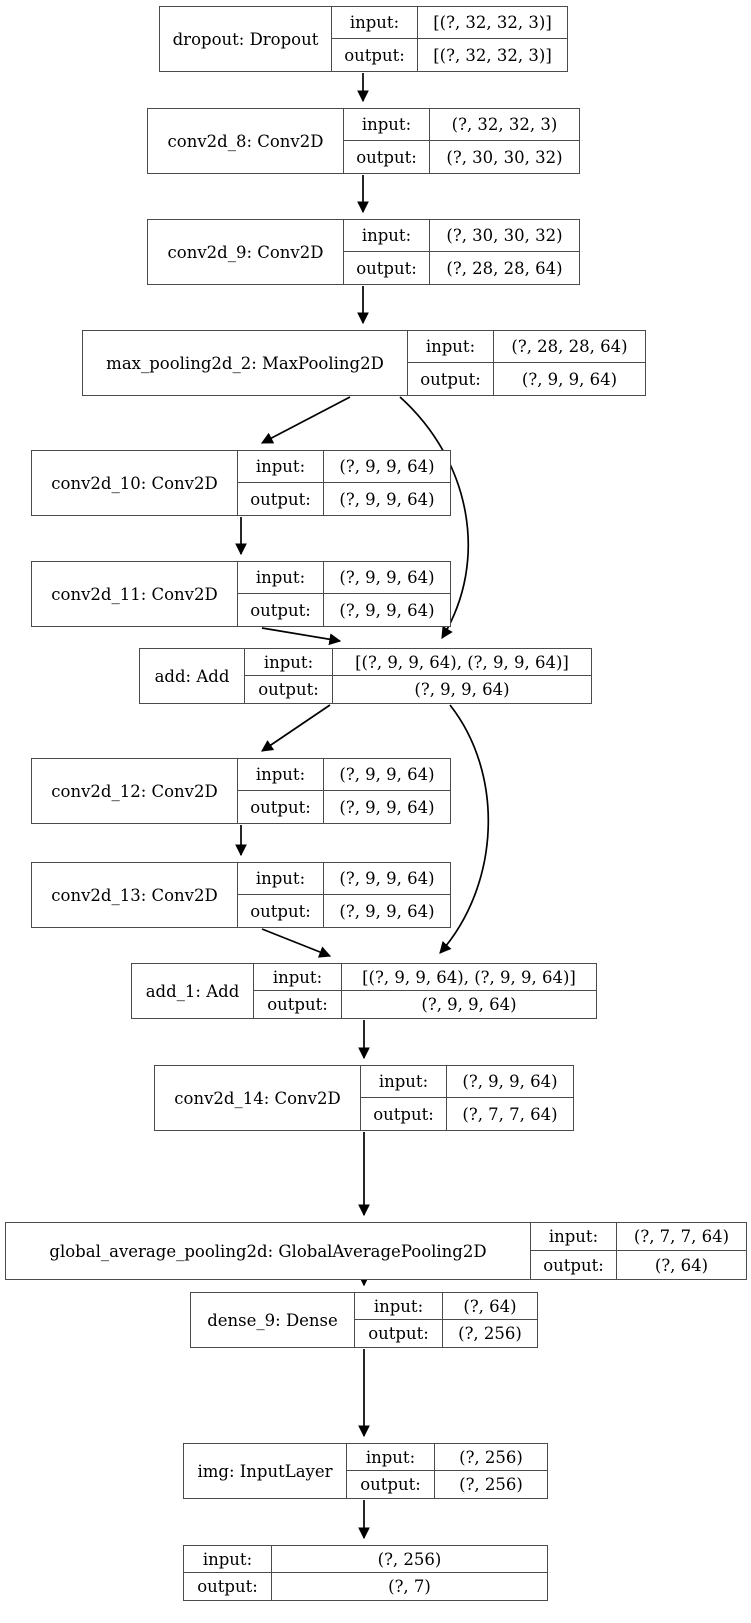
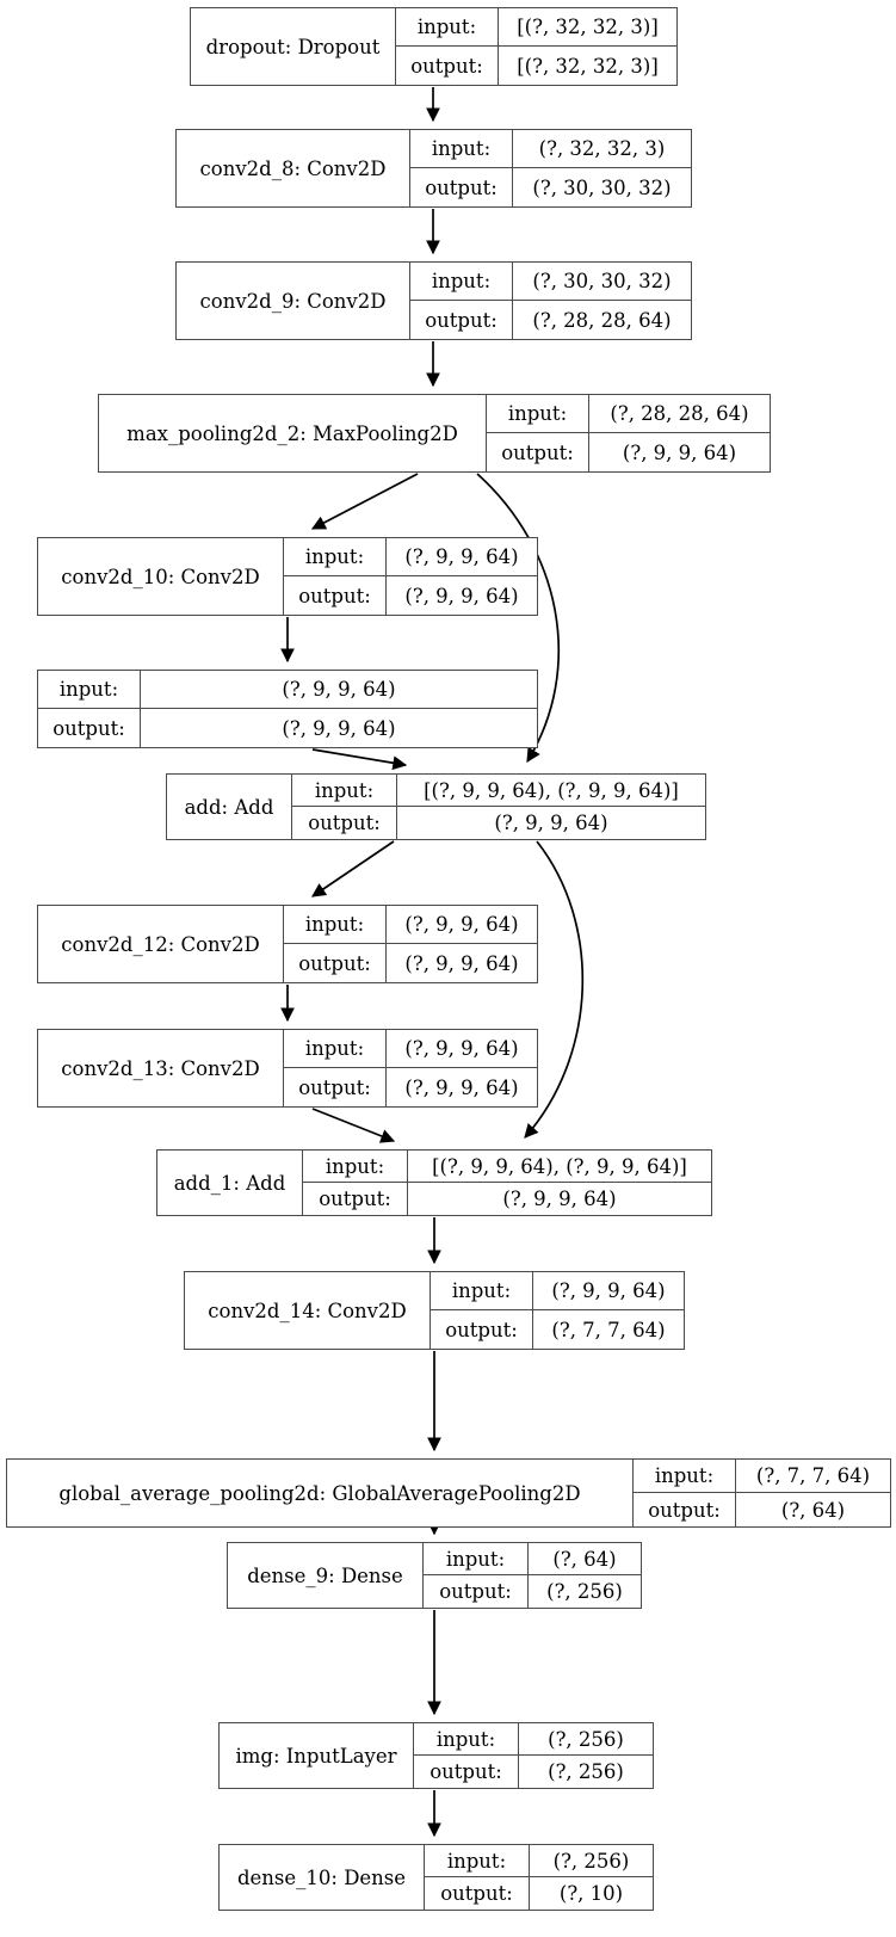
  dropout: Dropout
  input:
  [(?, 32, 32, 3)]
  output:
  [(?, 32, 32, 3)]
  conv2d_8: Conv2D
  input:
  (?, 32, 32, 3)
  output:
  (?, 30, 30, 32)
  conv2d_9: Conv2D
  input:
  (?, 30, 30, 32)
  output:
  (?, 28, 28, 64)
  max_pooling2d_2: MaxPooling2D
  input:
  (?, 28, 28, 64)
  output:
  (?, 9, 9, 64)
  conv2d_10: Conv2D
  input:
  (?, 9, 9, 64)
  output:
  (?, 9, 9, 64)
- conv2d_11: Conv2D
  input:
  (?, 9, 9, 64)
  output:
  (?, 9, 9, 64)
  add: Add
  input:
  [(?, 9, 9, 64), (?, 9, 9, 64)]
  output:
  (?, 9, 9, 64)
  conv2d_12: Conv2D
  input:
  (?, 9, 9, 64)
  output:
  (?, 9, 9, 64)
  conv2d_13: Conv2D
  input:
  (?, 9, 9, 64)
  output:
  (?, 9, 9, 64)
  add_1: Add
  input:
  [(?, 9, 9, 64), (?, 9, 9, 64)]
  output:
  (?, 9, 9, 64)
  conv2d_14: Conv2D
  input:
  (?, 9, 9, 64)
  output:
  (?, 7, 7, 64)
  global_average_pooling2d: GlobalAveragePooling2D
  input:
  (?, 7, 7, 64)
  output:
  (?, 64)
  dense_9: Dense
  input:
  (?, 64)
  output:
  (?, 256)
  img: InputLayer
  input:
  (?, 256)
  output:
  (?, 256)
+ dense_10: Dense
  input:
  (?, 256)
  output:
- (?, 7)
+ (?, 10)
